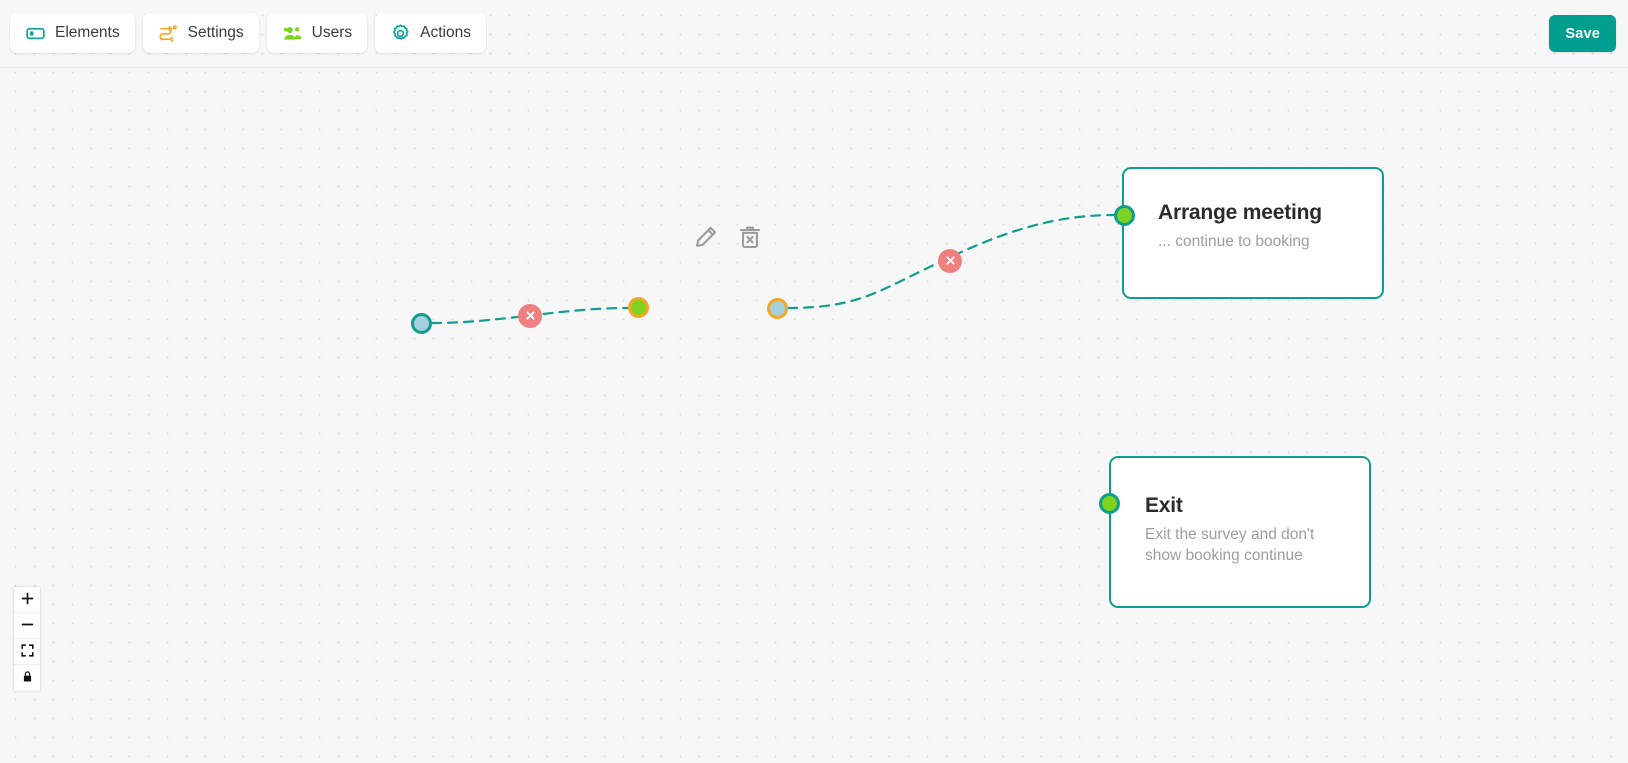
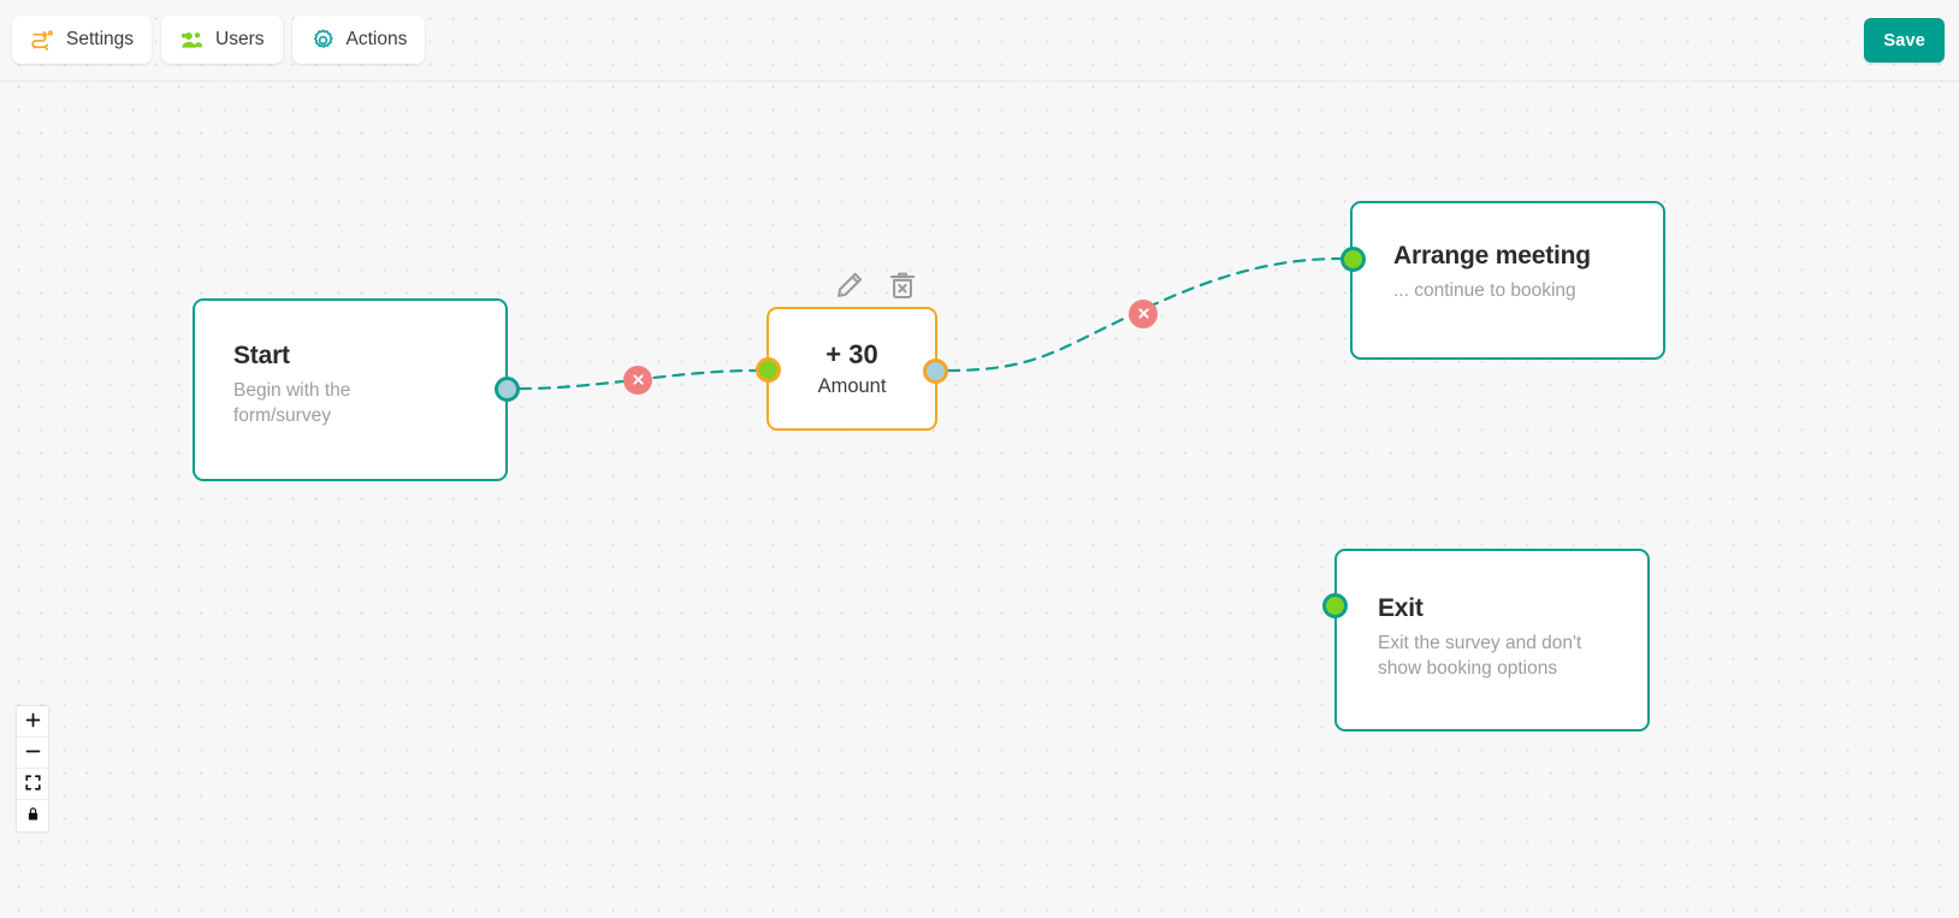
- Elements
  Settings
  Users
  Actions
  Save
+ Start
+ Begin with the form/survey
+ + 30
+ Amount
  Arrange meeting
  ... continue to booking
  Exit
- Exit the survey and don't show booking continue
+ Exit the survey and don't show booking options
